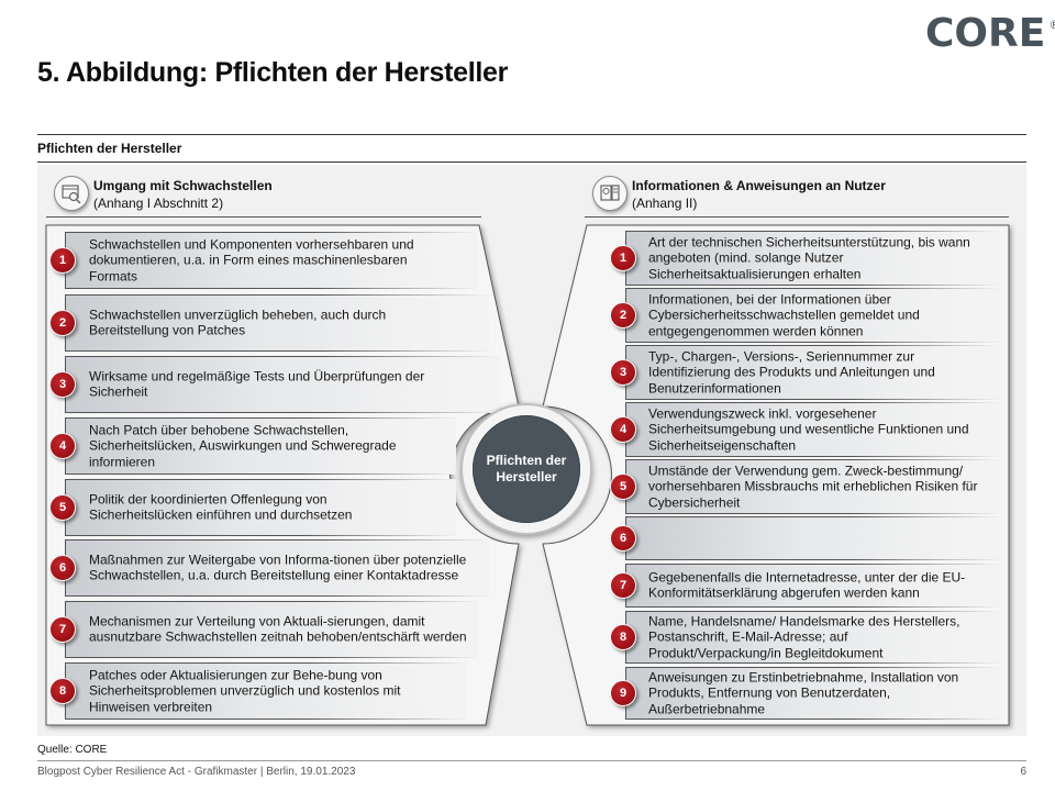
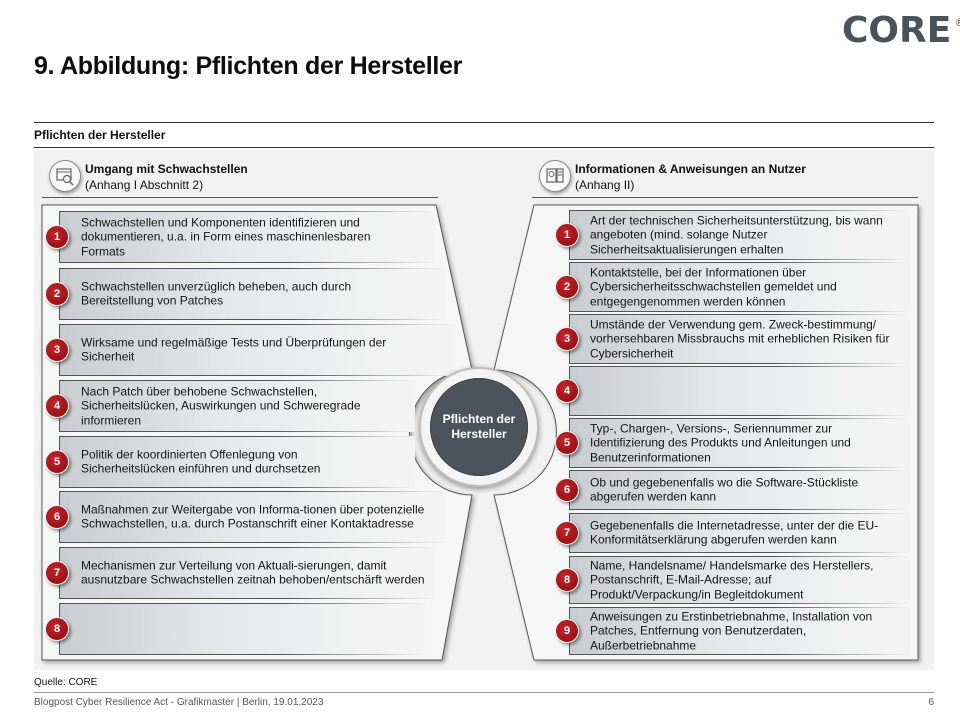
  CORE
- 5. Abbildung: Pflichten der Hersteller
+ 9. Abbildung: Pflichten der Hersteller
  Pflichten der Hersteller
  Umgang mit Schwachstellen
  (Anhang I Abschnitt 2)
  Informationen & Anweisungen an Nutzer
  (Anhang II)
  1
- Schwachstellen und Komponenten vorhersehbaren und dokumentieren, u.a. in Form eines maschinenlesbaren Formats
+ Schwachstellen und Komponenten identifizieren und dokumentieren, u.a. in Form eines maschinenlesbaren Formats
  2
  Schwachstellen unverzüglich beheben, auch durch Bereitstellung von Patches
  3
  Wirksame und regelmäßige Tests und Überprüfungen der Sicherheit
  4
  Nach Patch über behobene Schwachstellen, Sicherheitslücken, Auswirkungen und Schweregrade informieren
  5
  Politik der koordinierten Offenlegung von Sicherheitslücken einführen und durchsetzen
  6
- Maßnahmen zur Weitergabe von Informa-tionen über potenzielle Schwachstellen, u.a. durch Bereitstellung einer Kontaktadresse
+ Maßnahmen zur Weitergabe von Informa-tionen über potenzielle Schwachstellen, u.a. durch Postanschrift einer Kontaktadresse
  7
  Mechanismen zur Verteilung von Aktuali-sierungen, damit ausnutzbare Schwachstellen zeitnah behoben/entschärft werden
  8
- Patches oder Aktualisierungen zur Behe-bung von Sicherheitsproblemen unverzüglich und kostenlos mit Hinweisen verbreiten
  Pflichten der
  Hersteller
  1
  Art der technischen Sicherheitsunterstützung, bis wann angeboten (mind. solange Nutzer Sicherheitsaktualisierungen erhalten
  2
- Informationen, bei der Informationen über Cybersicherheitsschwachstellen gemeldet und entgegengenommen werden können
+ Kontaktstelle, bei der Informationen über Cybersicherheitsschwachstellen gemeldet und entgegengenommen werden können
  3
- Typ-, Chargen-, Versions-, Seriennummer zur Identifizierung des Produkts und Anleitungen und Benutzerinformationen
+ Umstände der Verwendung gem. Zweck-bestimmung/ vorhersehbaren Missbrauchs mit erheblichen Risiken für Cybersicherheit
  4
- Verwendungszweck inkl. vorgesehener Sicherheitsumgebung und wesentliche Funktionen und Sicherheitseigenschaften
  5
- Umstände der Verwendung gem. Zweck-bestimmung/ vorhersehbaren Missbrauchs mit erheblichen Risiken für Cybersicherheit
+ Typ-, Chargen-, Versions-, Seriennummer zur Identifizierung des Produkts und Anleitungen und Benutzerinformationen
  6
+ Ob und gegebenenfalls wo die Software-Stückliste abgerufen werden kann
  7
  Gegebenenfalls die Internetadresse, unter der die EU-Konformitätserklärung abgerufen werden kann
  8
  Name, Handelsname/ Handelsmarke des Herstellers, Postanschrift, E-Mail-Adresse; auf Produkt/Verpackung/in Begleitdokument
  9
- Anweisungen zu Erstinbetriebnahme, Installation von Produkts, Entfernung von Benutzerdaten, Außerbetriebnahme
+ Anweisungen zu Erstinbetriebnahme, Installation von Patches, Entfernung von Benutzerdaten, Außerbetriebnahme
  Quelle: CORE
  Blogpost Cyber Resilience Act - Grafikmaster | Berlin, 19.01.2023
  6
